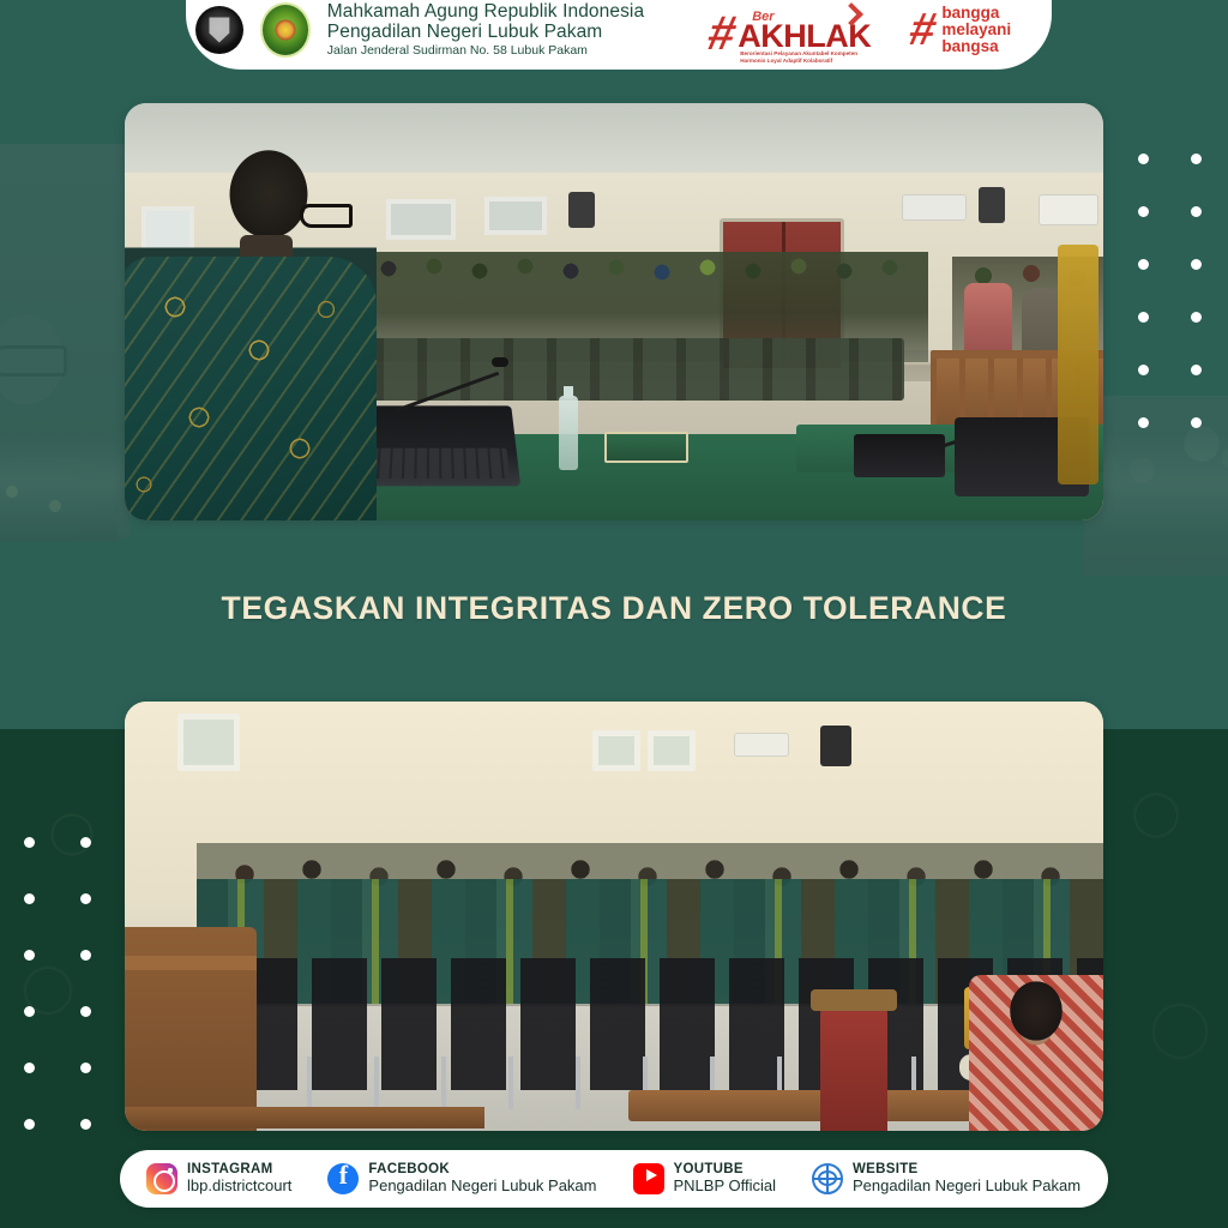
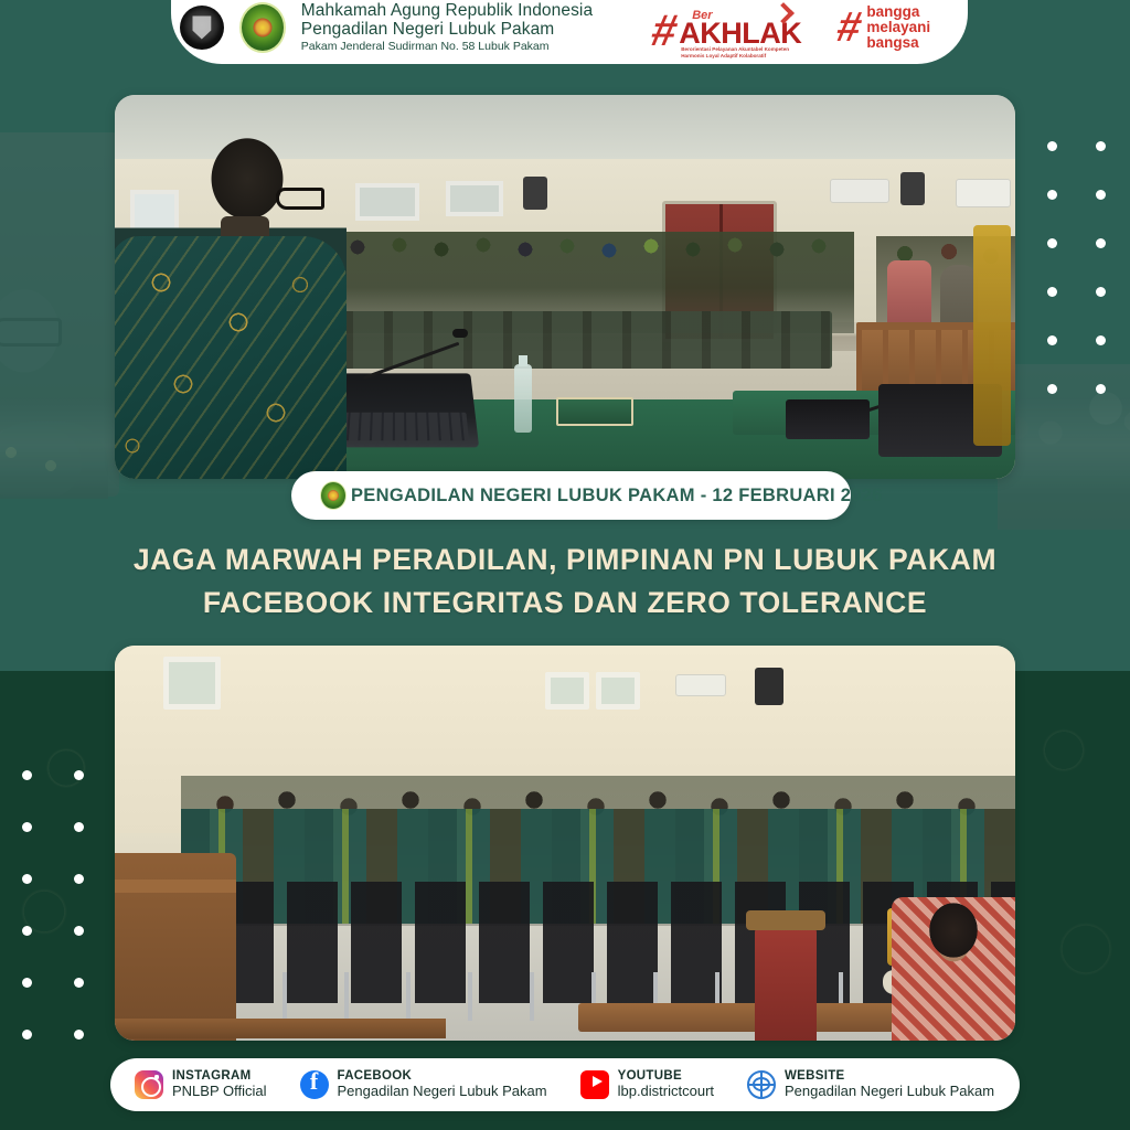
  Mahkamah Agung Republik Indonesia
  Pengadilan Negeri Lubuk Pakam
- Jalan Jenderal Sudirman No. 58 Lubuk Pakam
+ Pakam Jenderal Sudirman No. 58 Lubuk Pakam
  Ber
  AKHLAK
  bangga
  melayani
  bangsa
+ PENGADILAN NEGERI LUBUK PAKAM - 12 FEBRUARI 2026
+ JAGA MARWAH PERADILAN, PIMPINAN PN LUBUK PAKAM
- TEGASKAN INTEGRITAS DAN ZERO TOLERANCE
+ FACEBOOK INTEGRITAS DAN ZERO TOLERANCE
  INSTAGRAM
- lbp.districtcourt
+ PNLBP Official
  FACEBOOK
  Pengadilan Negeri Lubuk Pakam
  YOUTUBE
- PNLBP Official
+ lbp.districtcourt
  WEBSITE
  Pengadilan Negeri Lubuk Pakam
